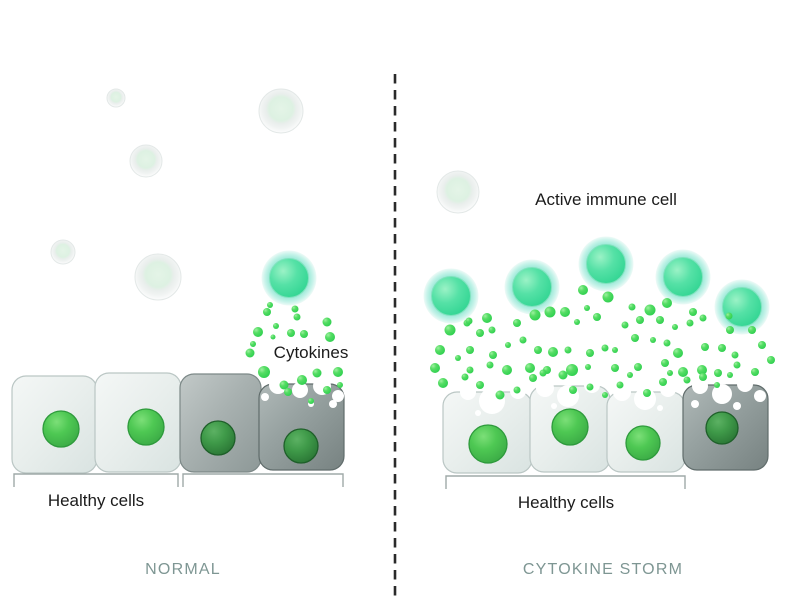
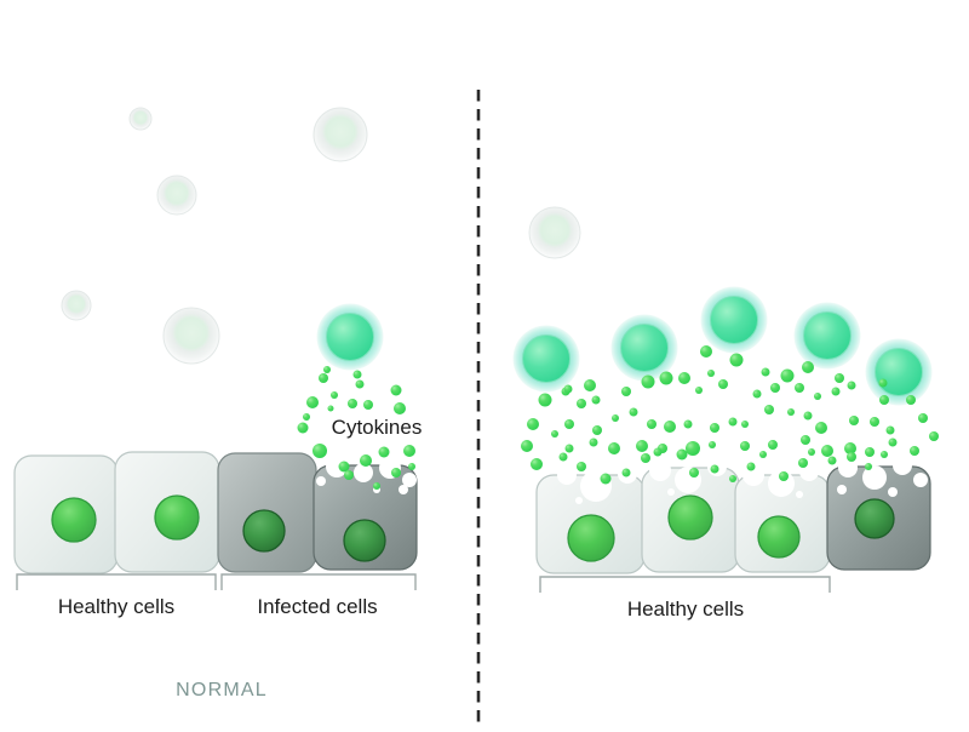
  Cytokines
  Healthy cells
+ Infected cells
  NORMAL
- Active immune cell
  Healthy cells
- CYTOKINE STORM
